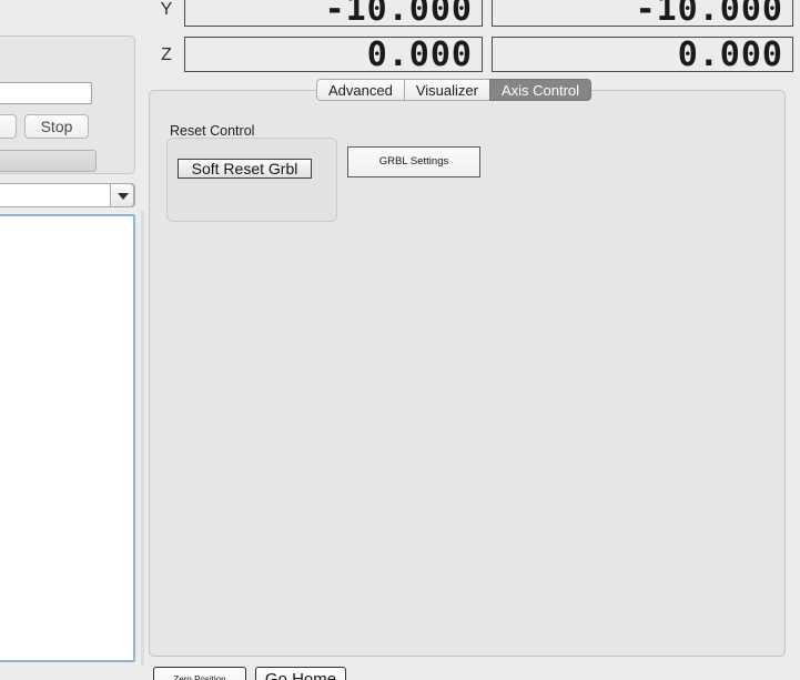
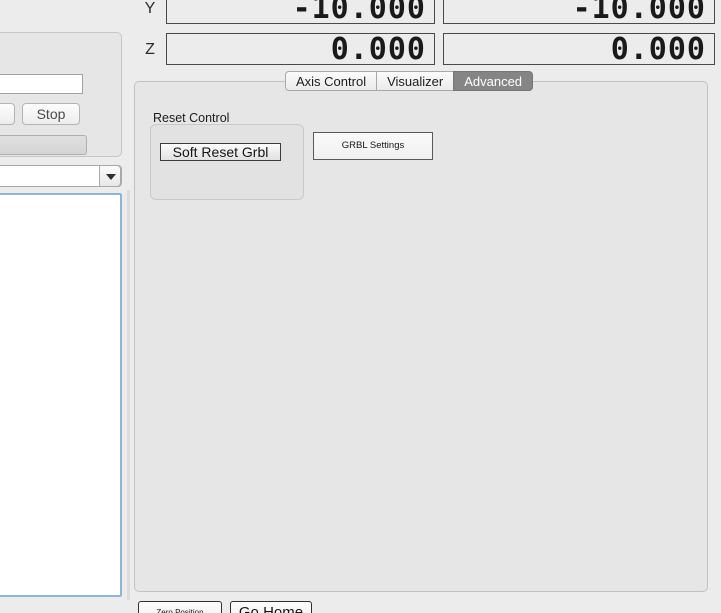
  Y
  -10.000
  -10.000
  Z
  0.000
  0.000
- Advanced
+ Axis Control
  Visualizer
- Axis Control
+ Advanced
  Reset Control
  Soft Reset Grbl
  GRBL Settings
  Stop
